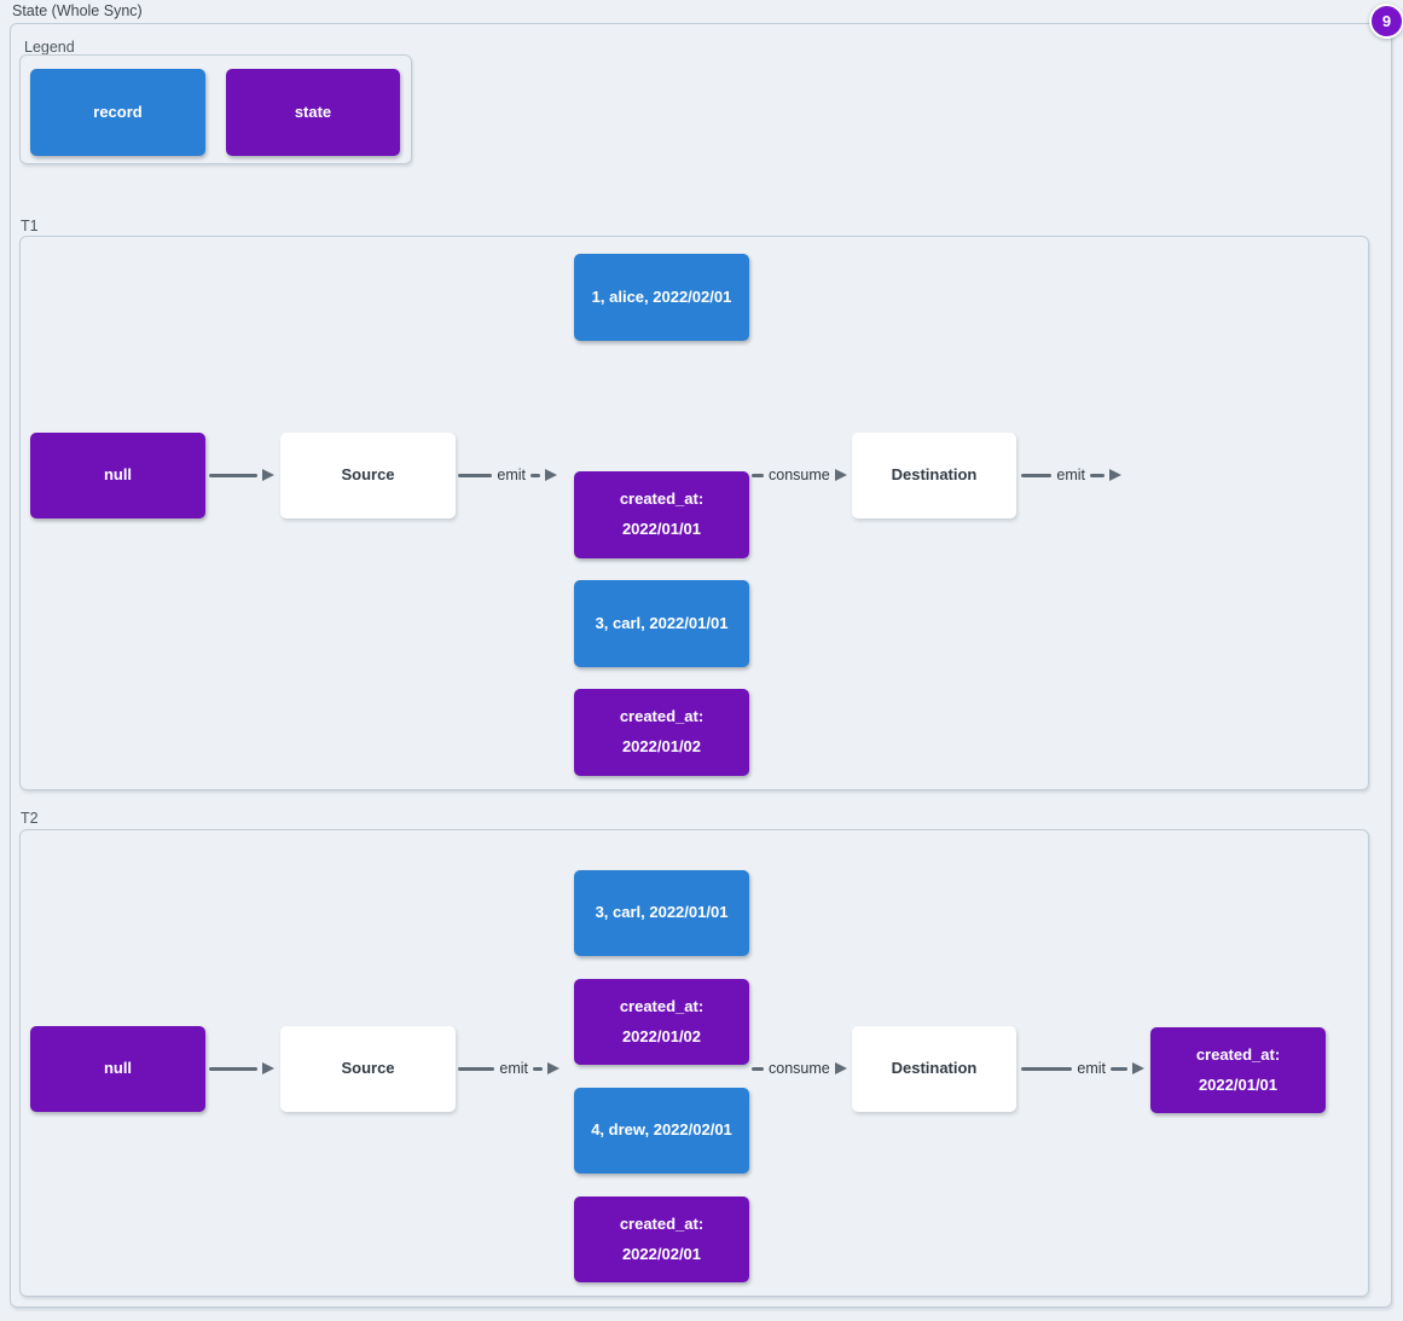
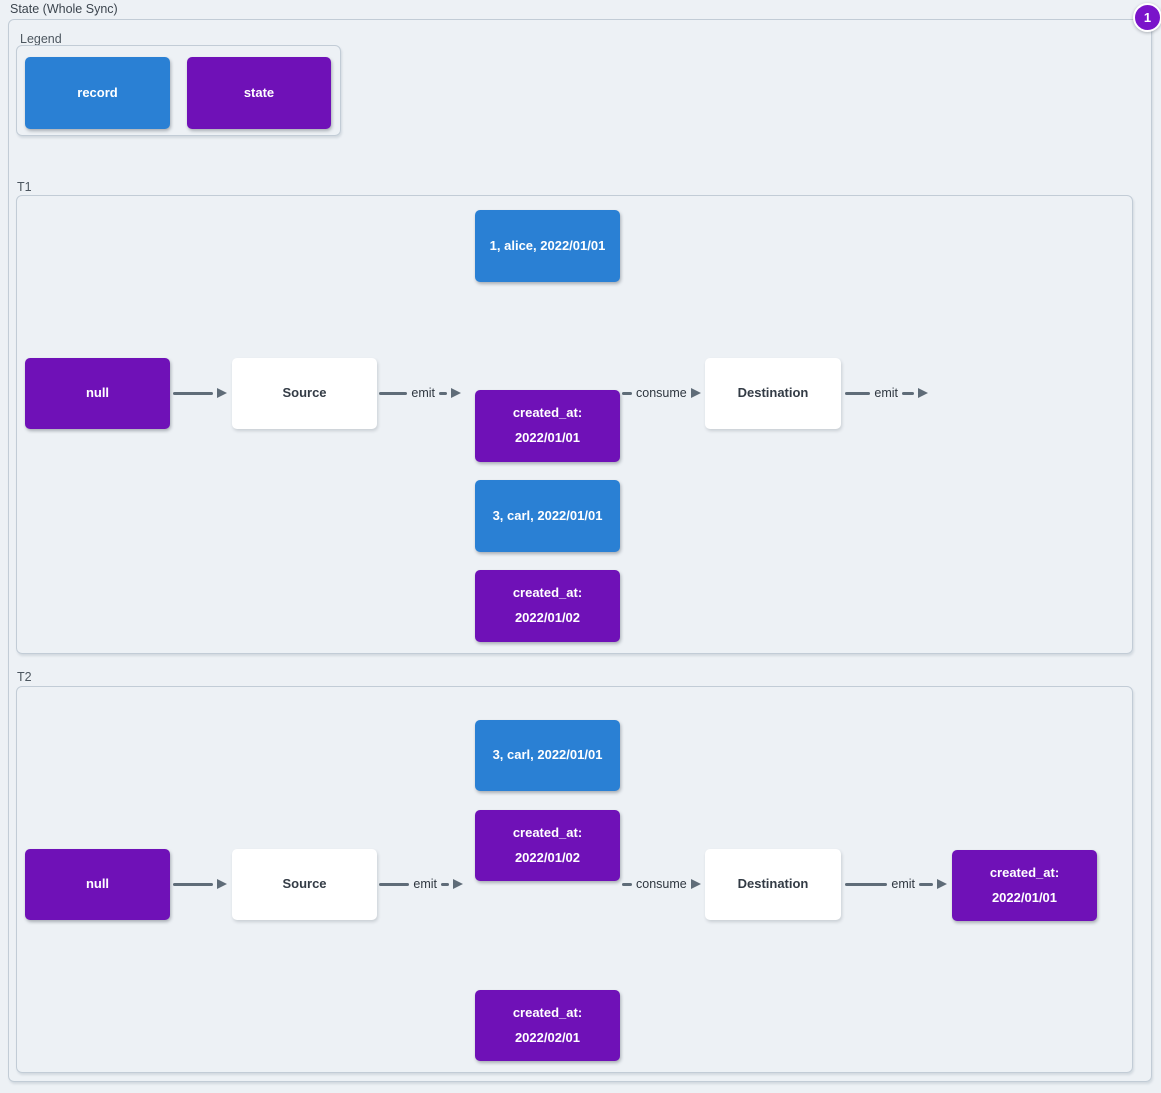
  State (Whole Sync)
- 9
+ 1
  Legend
  record
  state
  T1
  null
  Source
  emit
- 1, alice, 2022/02/01
+ 1, alice, 2022/01/01
  created_at:
  2022/01/01
  3, carl, 2022/01/01
  created_at:
  2022/01/02
  consume
  Destination
  emit
  T2
  null
  Source
  emit
  3, carl, 2022/01/01
  created_at:
  2022/01/02
- 4, drew, 2022/02/01
  created_at:
  2022/02/01
  consume
  Destination
  emit
  created_at:
  2022/01/01
